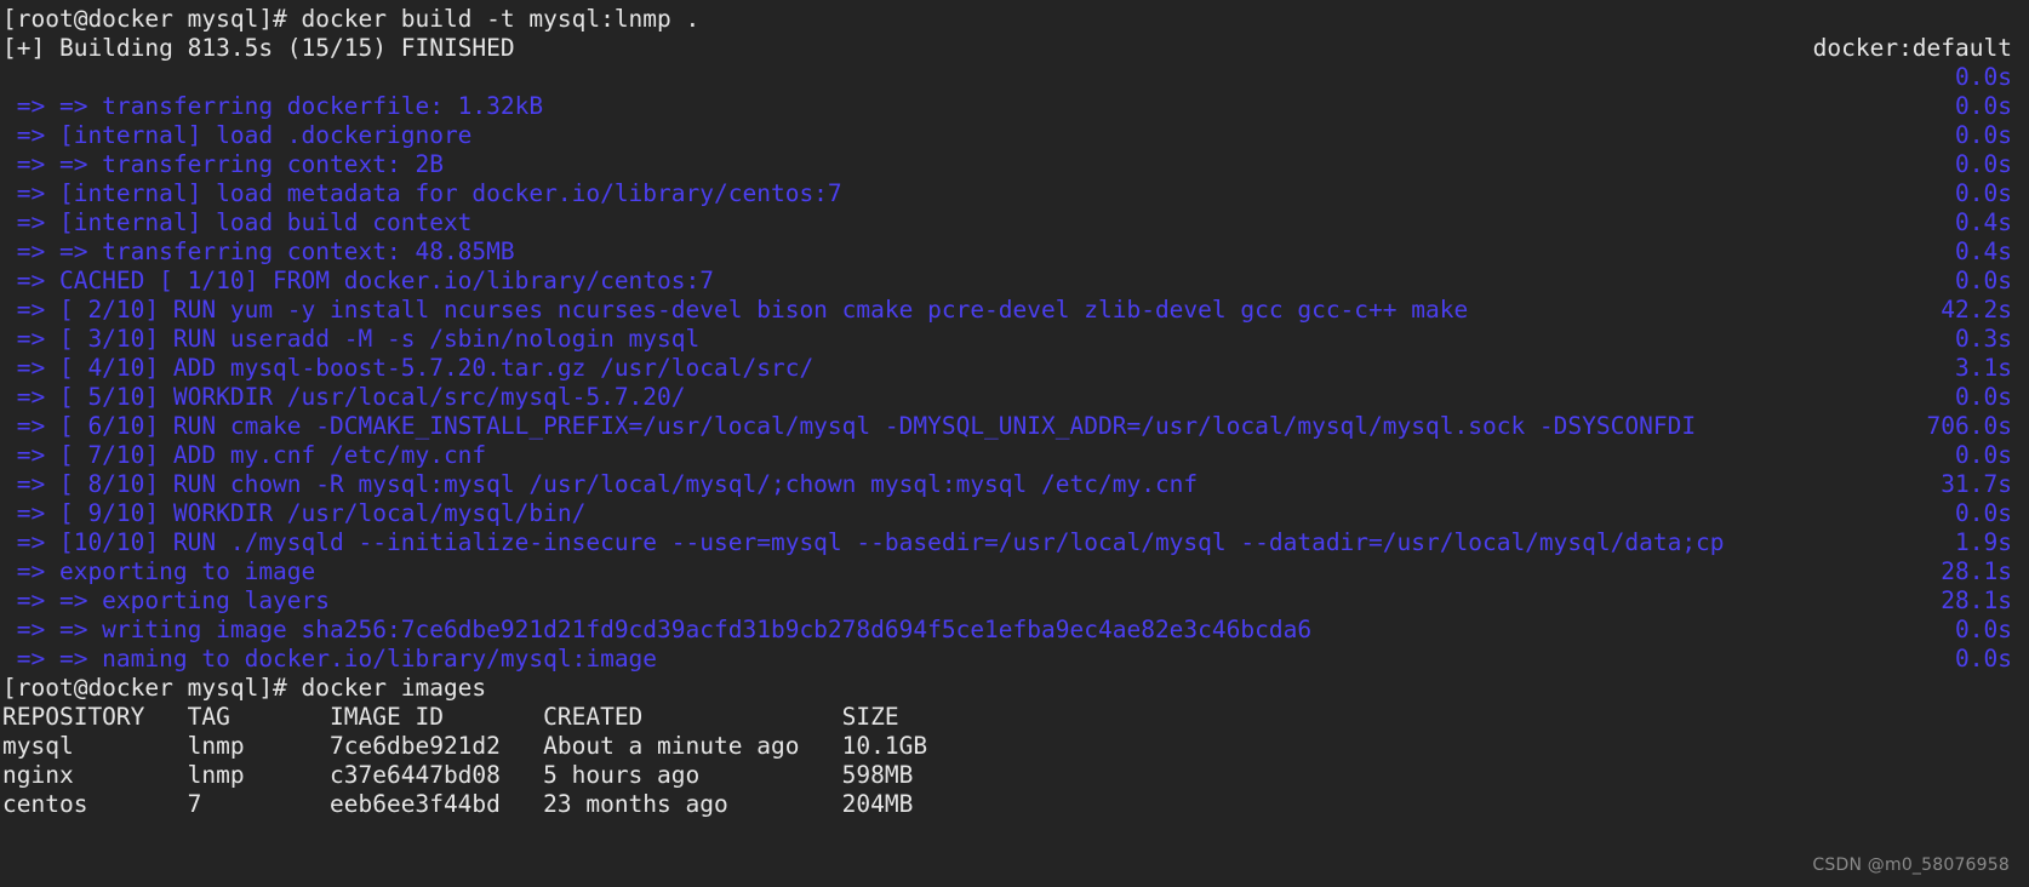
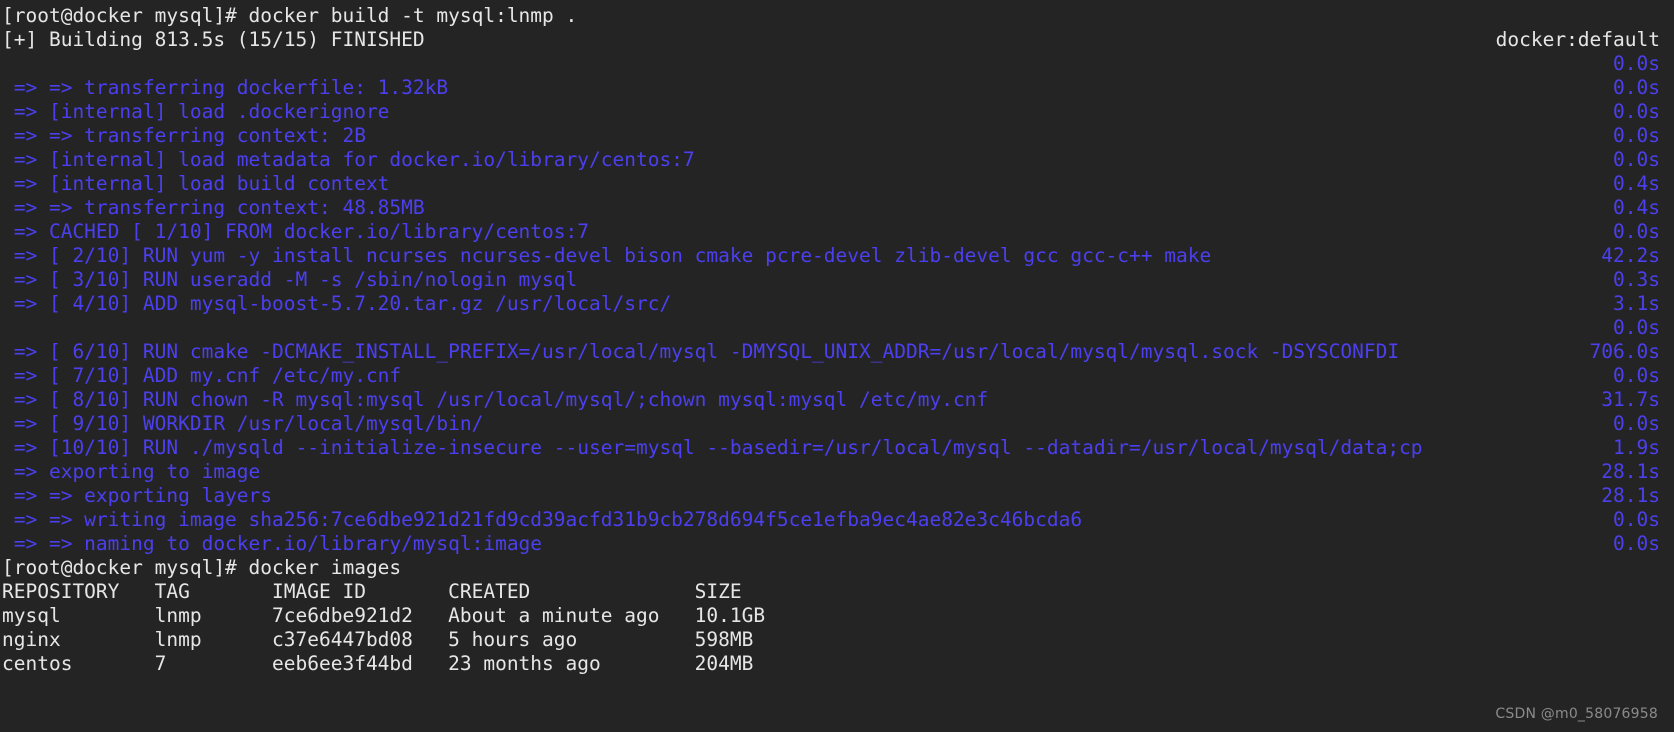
  [root@docker mysql]# docker build -t mysql:lnmp .
  [+] Building 813.5s (15/15) FINISHED
  docker:default
  0.0s
  => => transferring dockerfile: 1.32kB
  0.0s
  => [internal] load .dockerignore
  0.0s
  => => transferring context: 2B
  0.0s
  => [internal] load metadata for docker.io/library/centos:7
  0.0s
  => [internal] load build context
  0.4s
  => => transferring context: 48.85MB
  0.4s
  => CACHED [ 1/10] FROM docker.io/library/centos:7
  0.0s
  => [ 2/10] RUN yum -y install ncurses ncurses-devel bison cmake pcre-devel zlib-devel gcc gcc-c++ make
  42.2s
  => [ 3/10] RUN useradd -M -s /sbin/nologin mysql
  0.3s
  => [ 4/10] ADD mysql-boost-5.7.20.tar.gz /usr/local/src/
  3.1s
- => [ 5/10] WORKDIR /usr/local/src/mysql-5.7.20/
  0.0s
  => [ 6/10] RUN cmake -DCMAKE_INSTALL_PREFIX=/usr/local/mysql -DMYSQL_UNIX_ADDR=/usr/local/mysql/mysql.sock -DSYSCONFDI
  706.0s
  => [ 7/10] ADD my.cnf /etc/my.cnf
  0.0s
  => [ 8/10] RUN chown -R mysql:mysql /usr/local/mysql/;chown mysql:mysql /etc/my.cnf
  31.7s
  => [ 9/10] WORKDIR /usr/local/mysql/bin/
  0.0s
  => [10/10] RUN ./mysqld --initialize-insecure --user=mysql --basedir=/usr/local/mysql --datadir=/usr/local/mysql/data;cp
  1.9s
  => exporting to image
  28.1s
  => => exporting layers
  28.1s
  => => writing image sha256:7ce6dbe921d21fd9cd39acfd31b9cb278d694f5ce1efba9ec4ae82e3c46bcda6
  0.0s
  => => naming to docker.io/library/mysql:image
  0.0s
  [root@docker mysql]# docker images
  REPOSITORY TAG IMAGE ID CREATED SIZE
  mysql lnmp 7ce6dbe921d2 About a minute ago 10.1GB
  nginx lnmp c37e6447bd08 5 hours ago 598MB
  centos 7 eeb6ee3f44bd 23 months ago 204MB
  CSDN @m0_58076958
